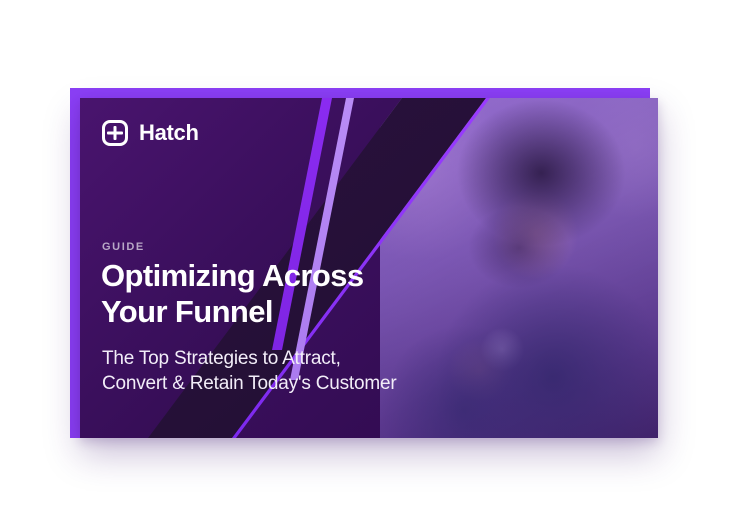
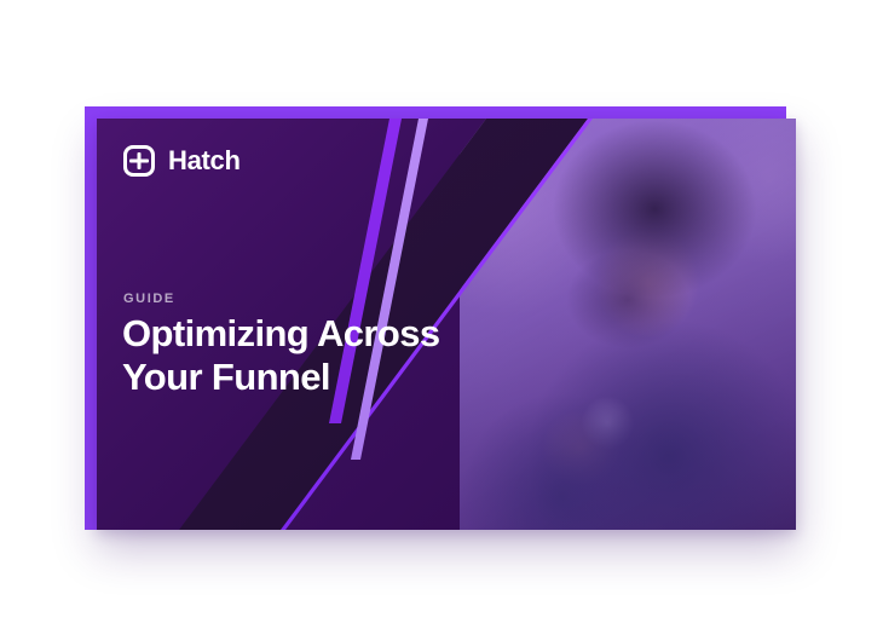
  Hatch
  GUIDE
  Optimizing Across
  Your Funnel
- The Top Strategies to Attract,
- Convert & Retain Today's Customer
